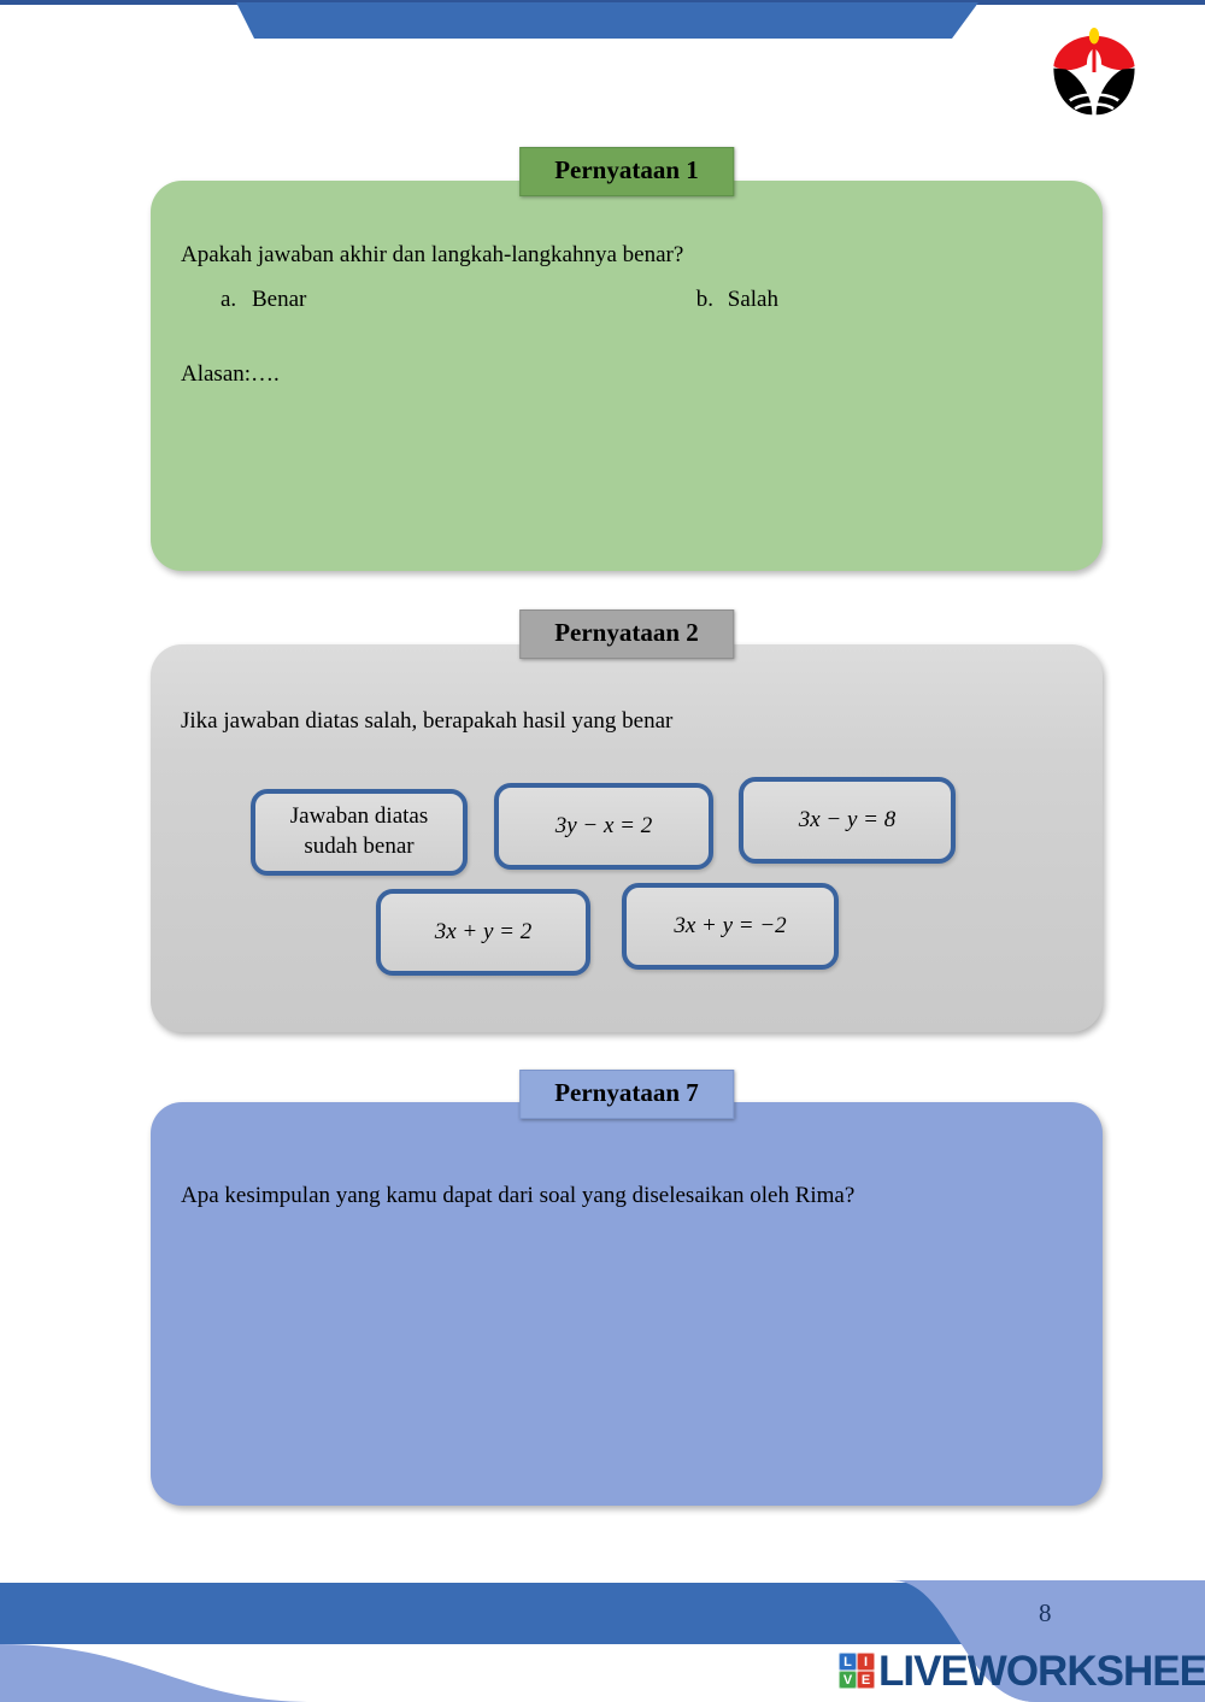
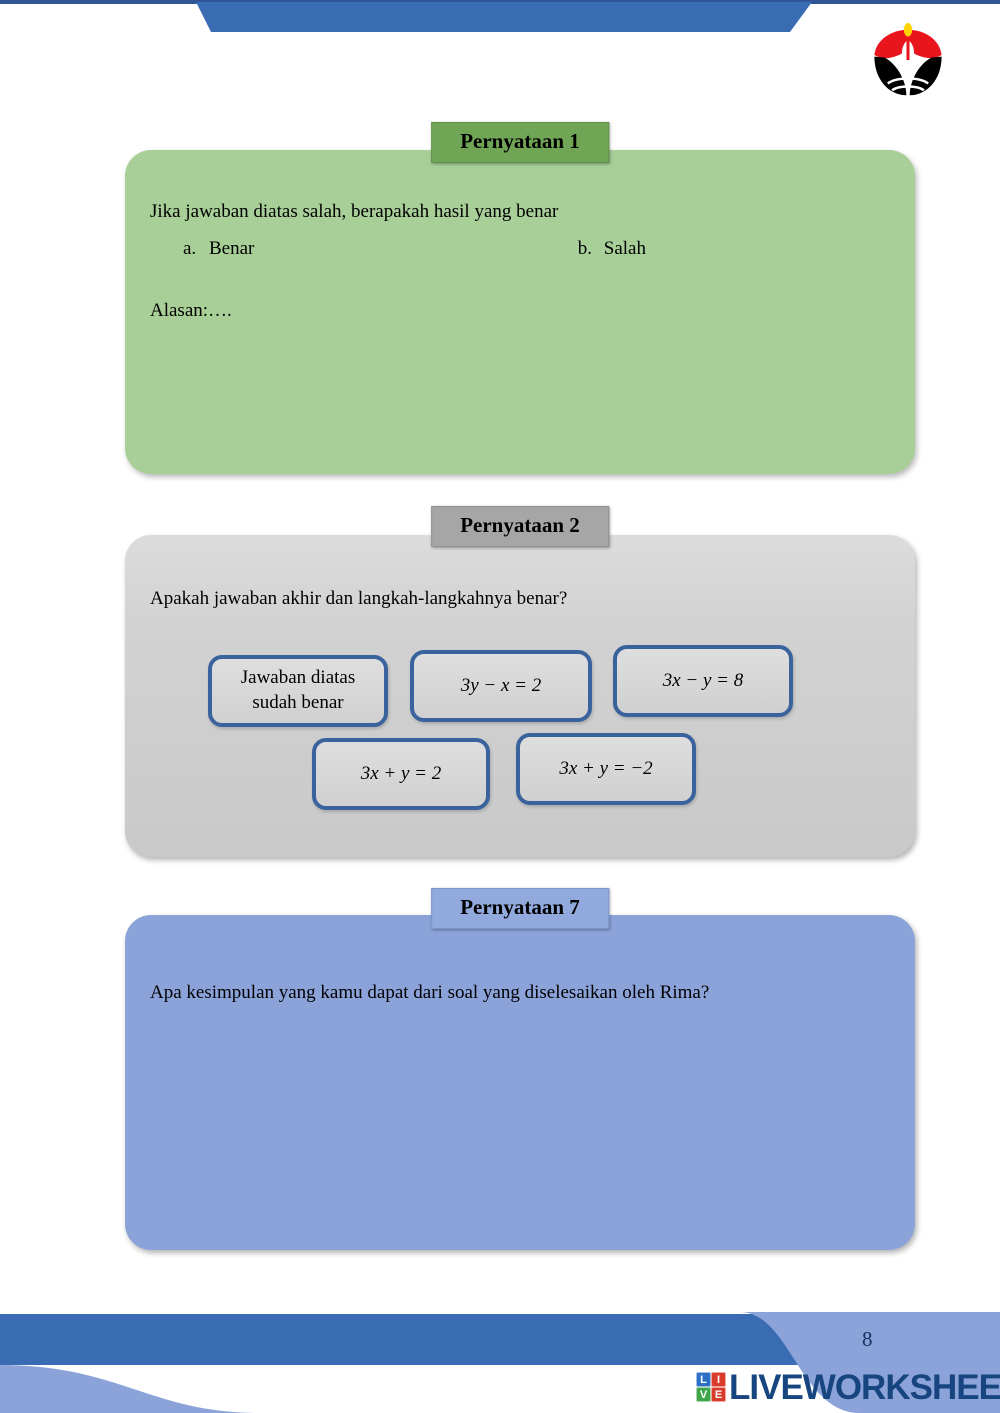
- Apakah jawaban akhir dan langkah-langkahnya benar?
+ Jika jawaban diatas salah, berapakah hasil yang benar
  a. Benar b. Salah
  Alasan:….
  Pernyataan 1
- Jika jawaban diatas salah, berapakah hasil yang benar
+ Apakah jawaban akhir dan langkah-langkahnya benar?
  Jawaban diatas
  sudah benar
  3y − x = 2
  3x − y = 8
  3x + y = 2
  3x + y = −2
  Pernyataan 2
  Apa kesimpulan yang kamu dapat dari soal yang diselesaikan oleh Rima?
  Pernyataan 7
  8
  L
  I
  V
  E
  LIVEWORKSHEE
